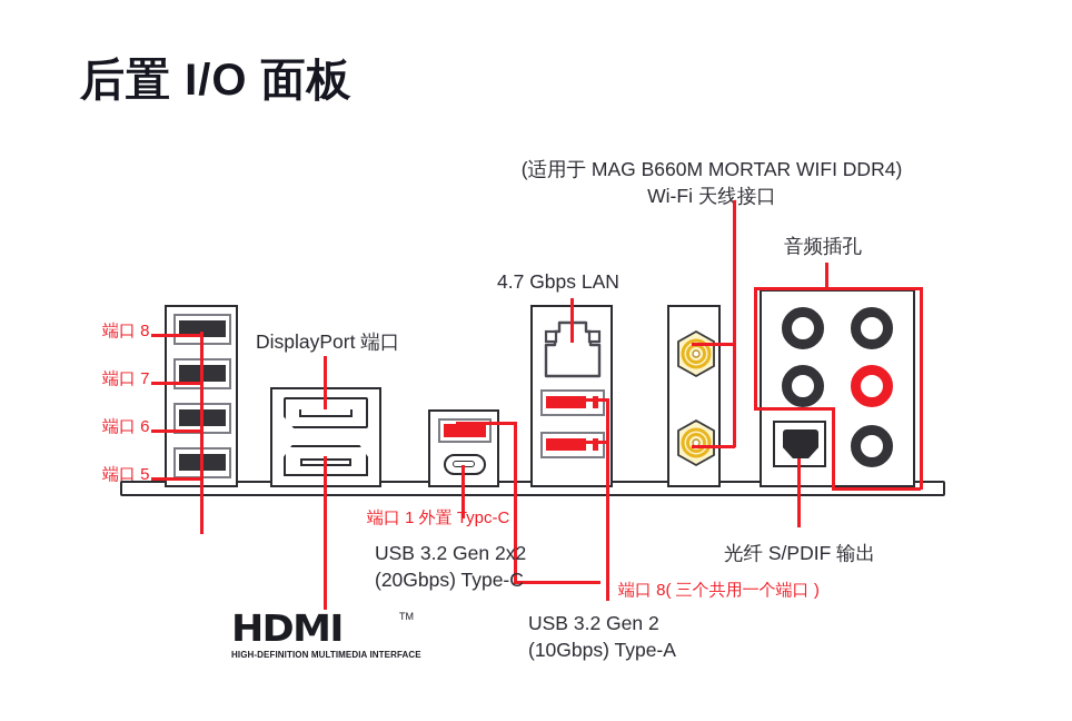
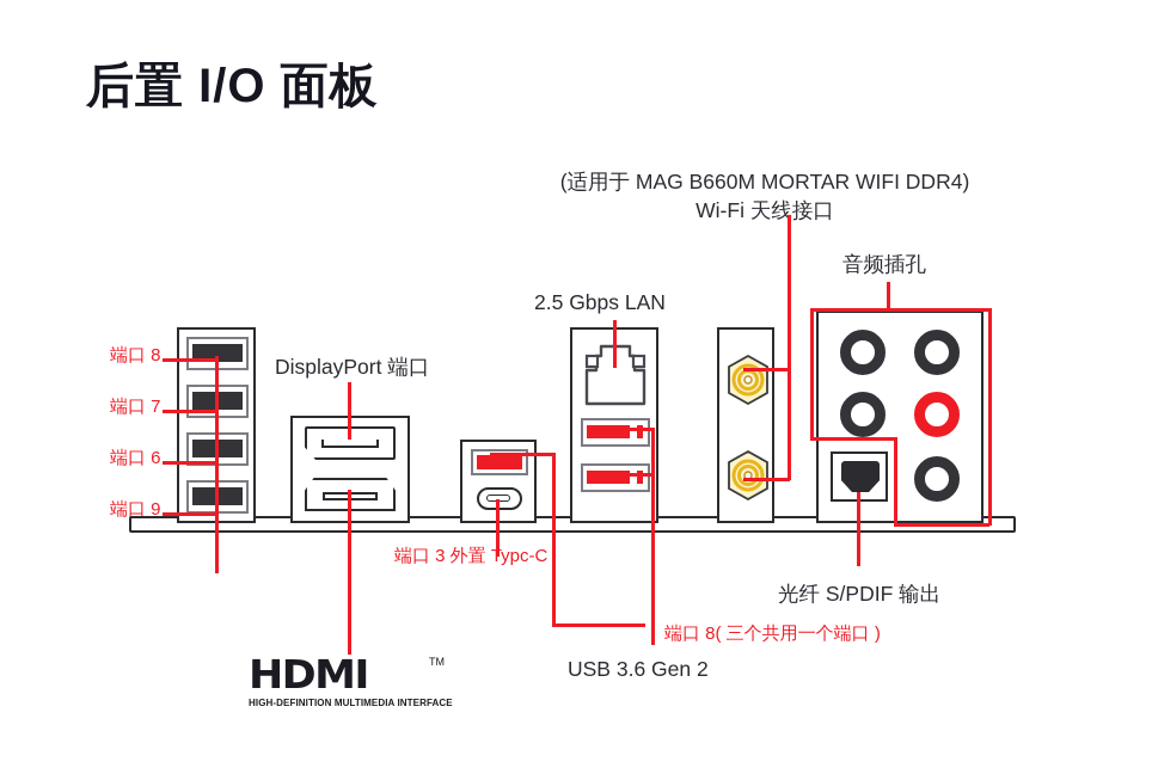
  后置 I/O 面板
  (适用于 MAG B660M MORTAR WIFI DDR4)
  Wi-Fi 天线接口
  音频插孔
- 4.7 Gbps LAN
+ 2.5 Gbps LAN
  DisplayPort 端口
  端口 8
  端口 7
  端口 6
- 端口 5
+ 端口 9
- 端口 1 外置 Typc-C
+ 端口 3 外置 Typc-C
- USB 3.2 Gen 2x2
- (20Gbps) Type-C
  端口 8( 三个共用一个端口 )
- USB 3.2 Gen 2
+ USB 3.6 Gen 2
- (10Gbps) Type-A
  光纤 S/PDIF 输出
  HDMI
  TM
  HIGH-DEFINITION MULTIMEDIA INTERFACE
